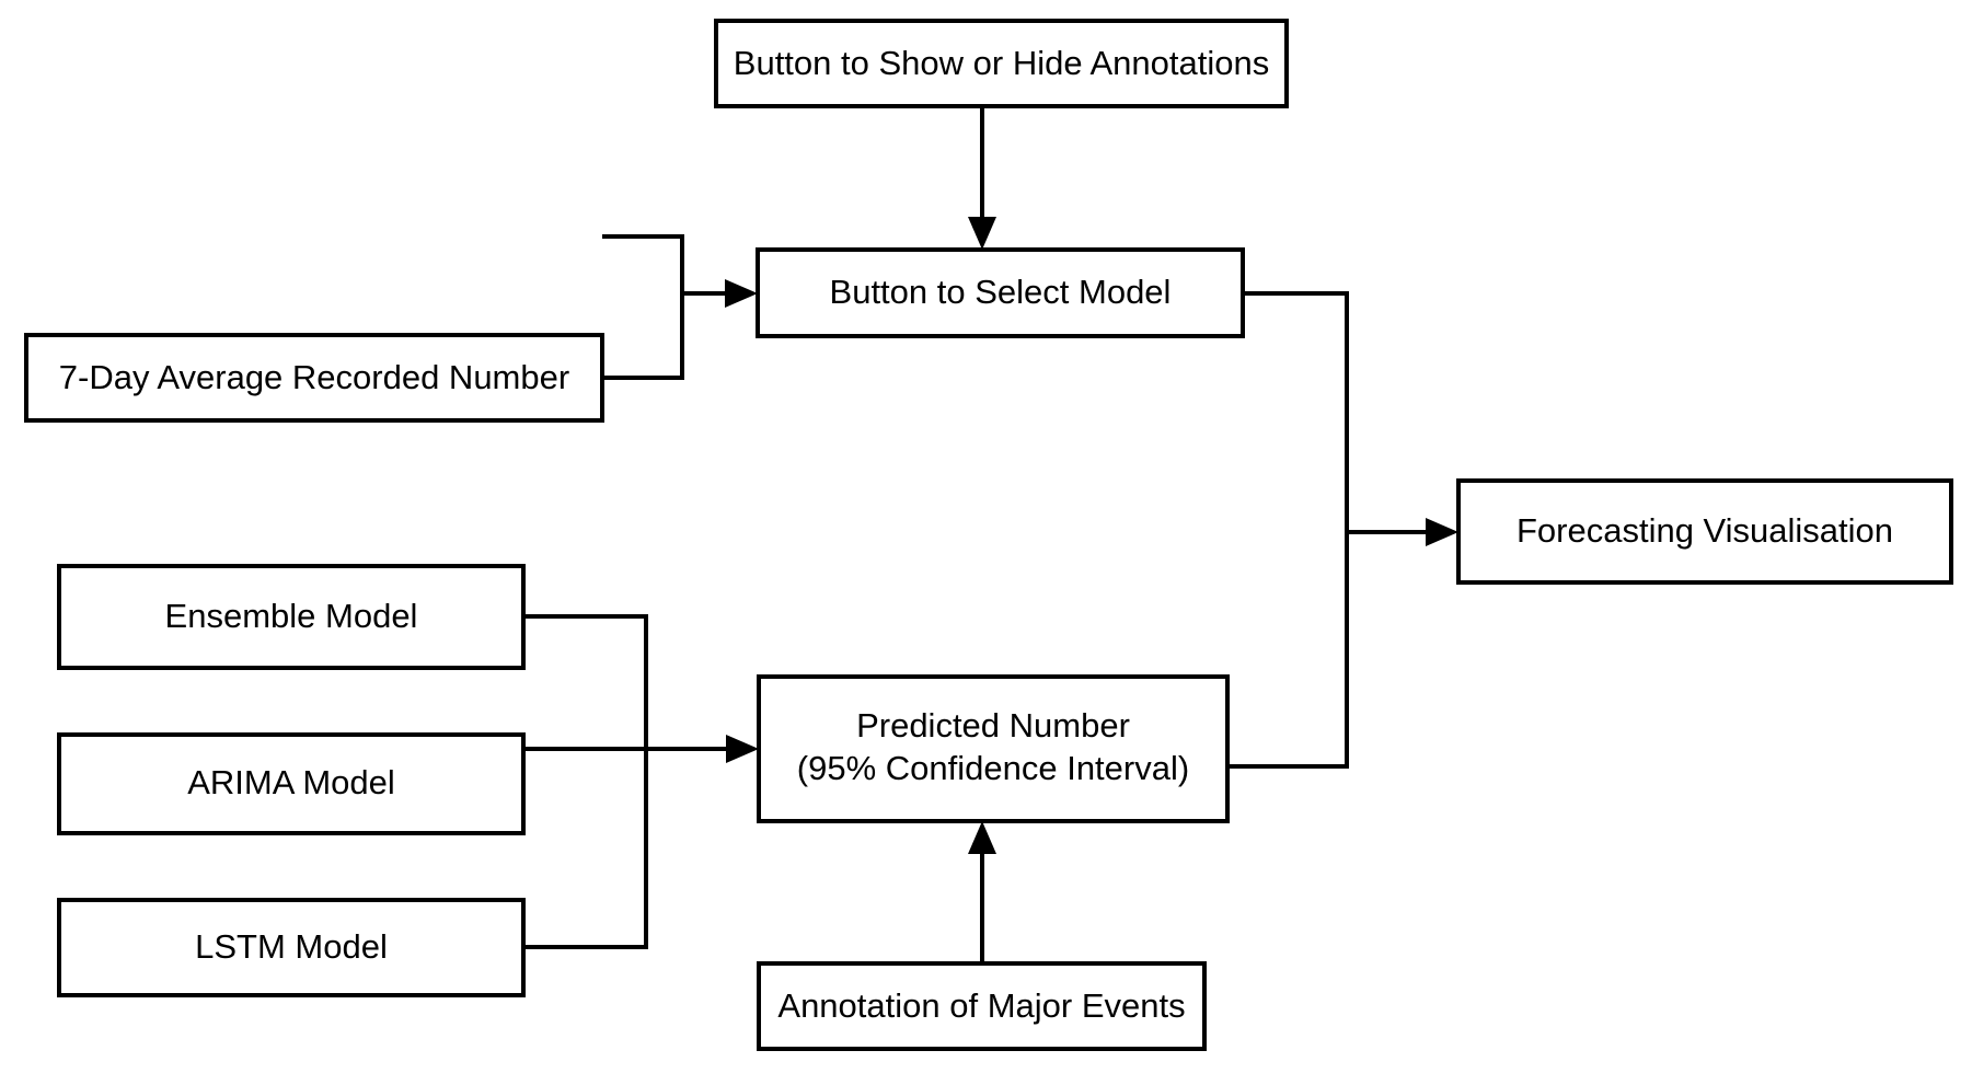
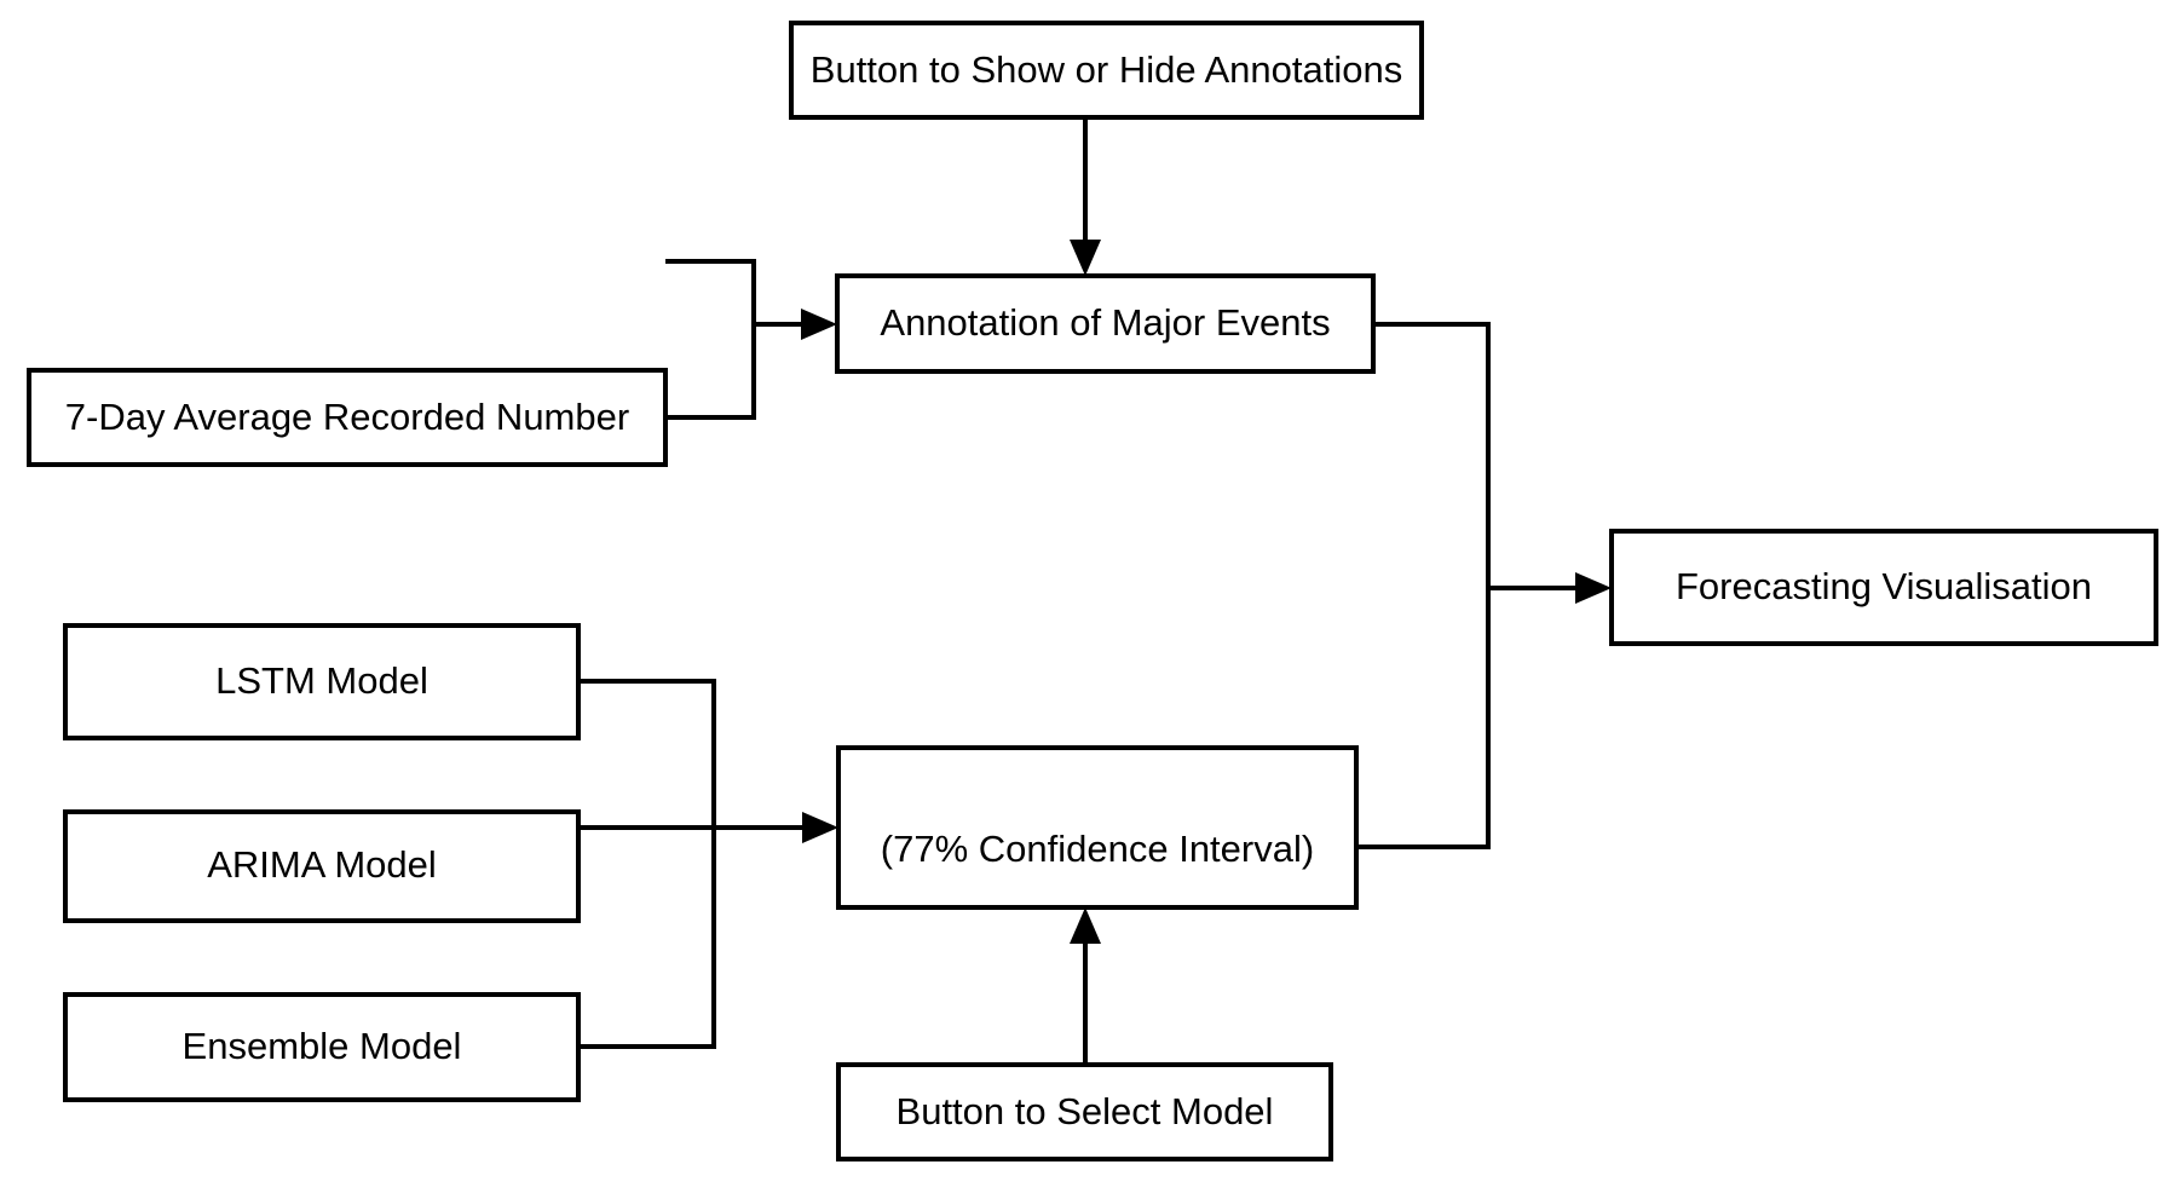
  Button to Show or Hide Annotations
  7-Day Average Recorded Number
- Button to Select Model
+ Annotation of Major Events
  Forecasting Visualisation
- Ensemble Model
+ LSTM Model
  ARIMA Model
- LSTM Model
+ Ensemble Model
- Predicted Number
- (95% Confidence Interval)
+ (77% Confidence Interval)
- Annotation of Major Events
+ Button to Select Model
